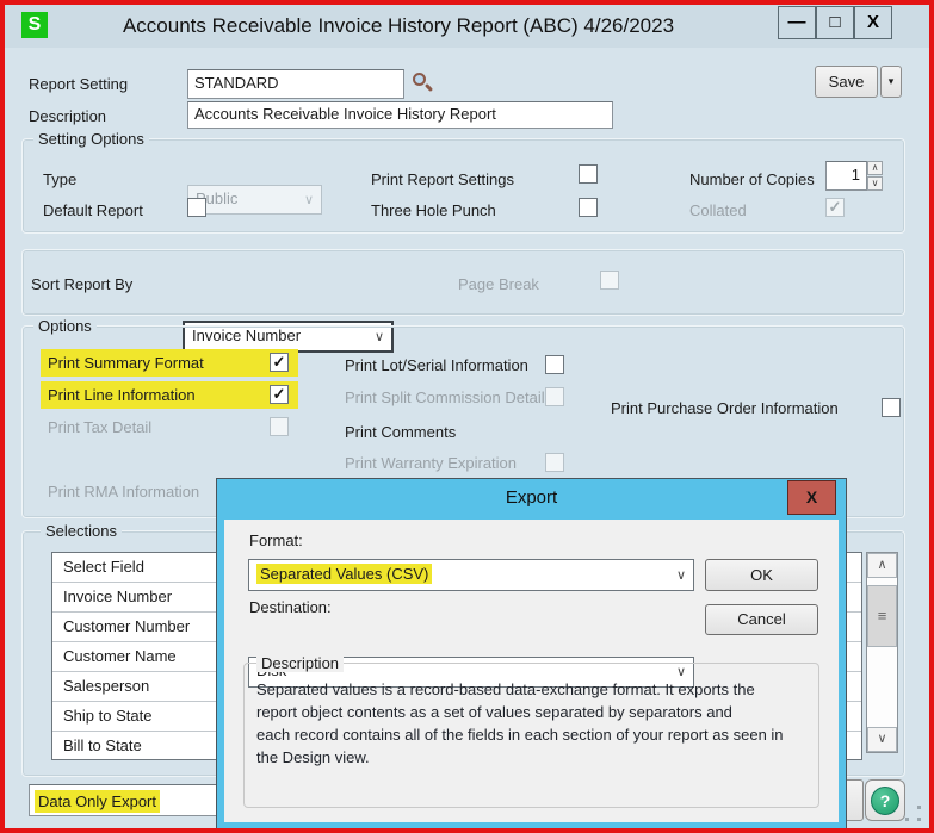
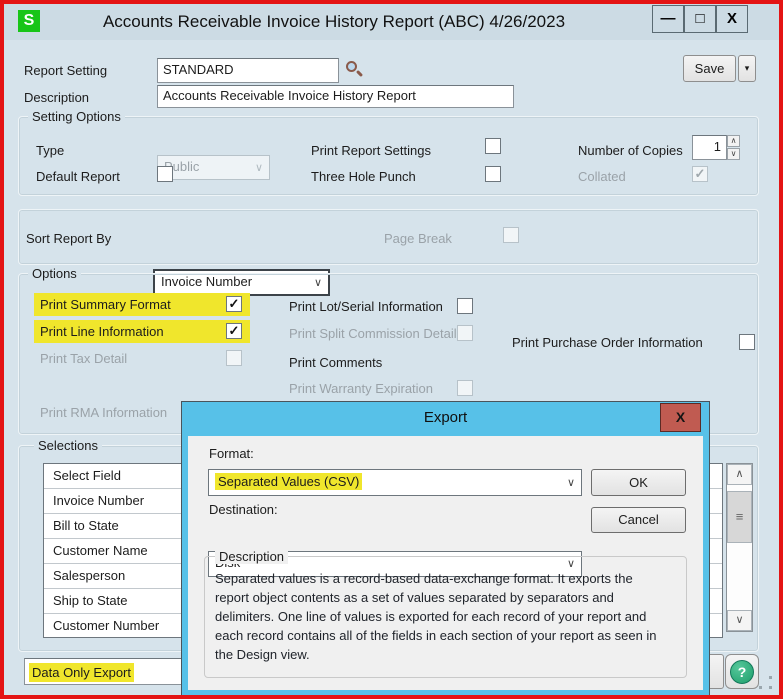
  S
  Accounts Receivable Invoice History Report (ABC) 4/26/2023
  —
  □
  X
  Report Setting
  STANDARD
  Save
  ▾
  Description
  Accounts Receivable Invoice History Report
  Setting Options
  Type
  ublic
  ∨
  Print Report Settings
  Number of Copies
  1
  ∧
  ∨
  Default Report
  Three Hole Punch
  Collated
  ✓
  Sort Report By
  Invoice Number
  ∨
  Page Break
  Options
  Print Summary Format
  ✓
  Print Line Information
  ✓
  Print Tax Detail
  Print RMA Information
  Print Lot/Serial Information
  Print Split Commission Detail
  Print Comments
  Print Warranty Expiration
  Print Purchase Order Information
  Selections
  Select Field
  Invoice Number
- Customer Number
+ Bill to State
  Customer Name
  Salesperson
  Ship to State
- Bill to State
+ Customer Number
  ∧
  ≡
  ∨
  Data Only Export
  ?
  Export
  X
  Format:
  Separated Values (CSV)
  ∨
  OK
  Destination:
  ∨
  Cancel
  Description
  Separated values is a record-based data-exchange format. It exports the
  report object contents as a set of values separated by separators and
+ delimiters. One line of values is exported for each record of your report and
  each record contains all of the fields in each section of your report as seen in
  the Design view.
